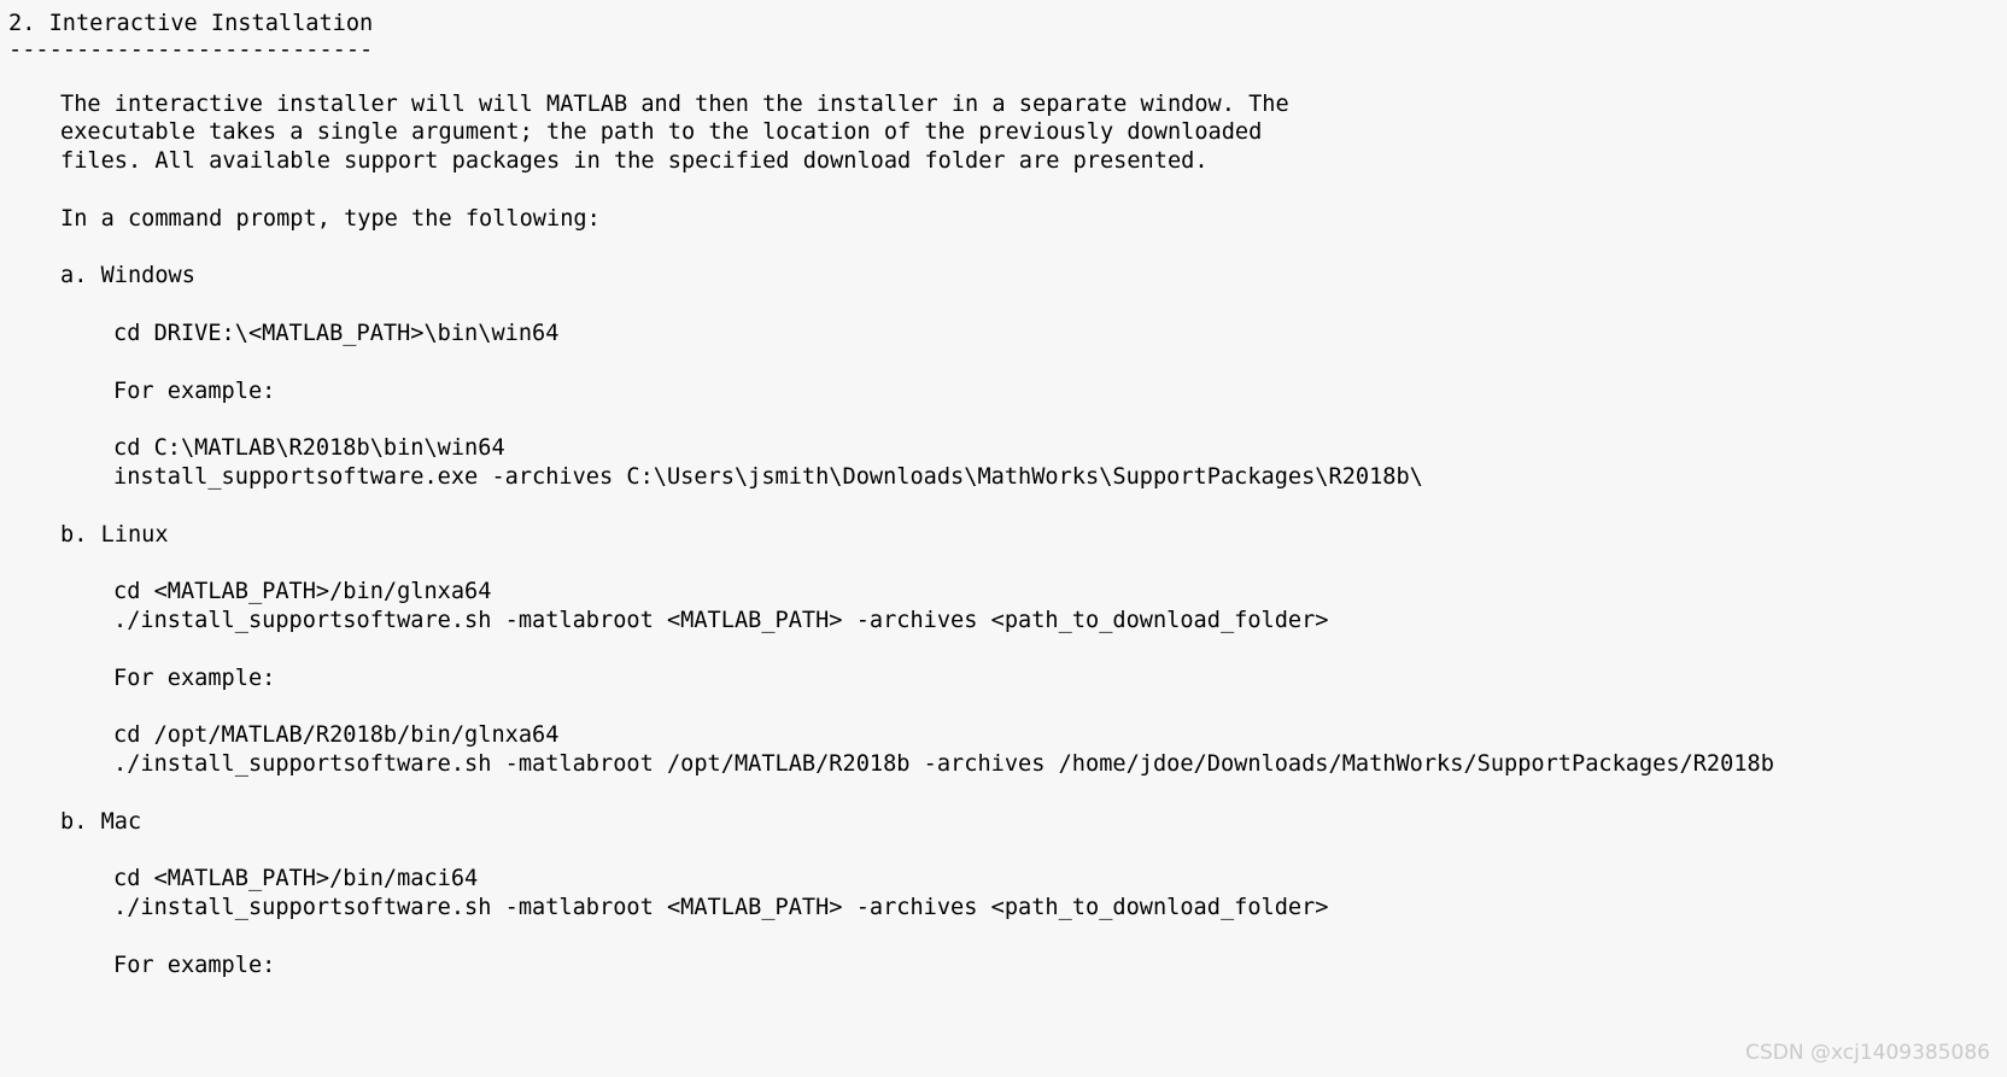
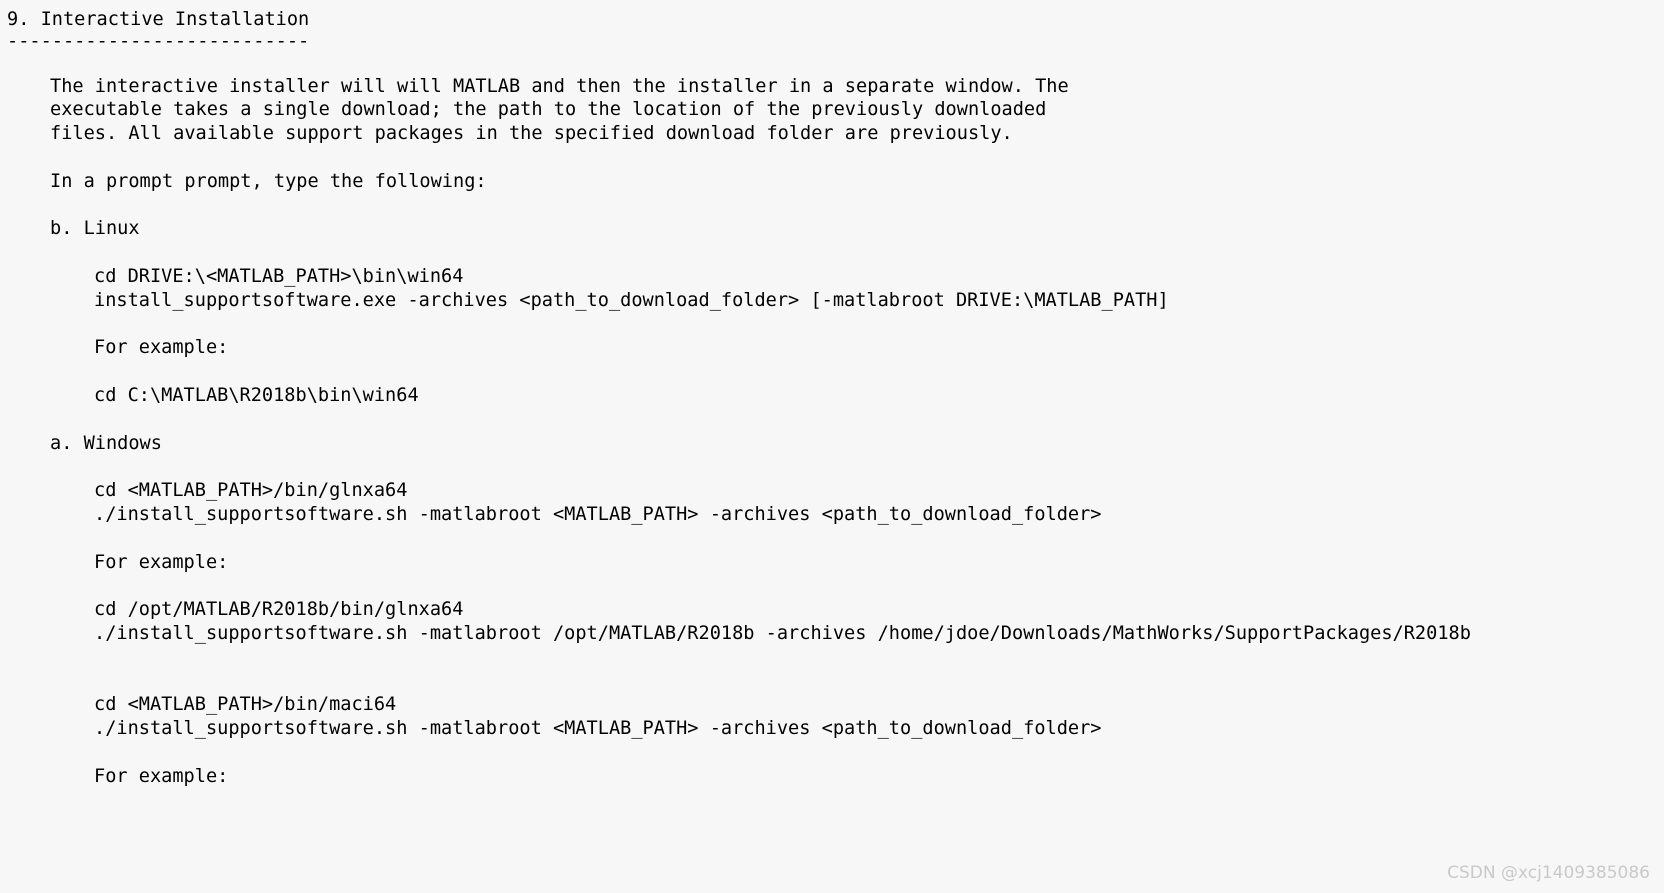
- 2. Interactive Installation
+ 9. Interactive Installation
  ---------------------------
  The interactive installer will will MATLAB and then the installer in a separate window. The
- executable takes a single argument; the path to the location of the previously downloaded
+ executable takes a single download; the path to the location of the previously downloaded
- files. All available support packages in the specified download folder are presented.
+ files. All available support packages in the specified download folder are previously.
- In a command prompt, type the following:
+ In a prompt prompt, type the following:
- a. Windows
+ b. Linux
  cd DRIVE:\<MATLAB_PATH>\bin\win64
+ install_supportsoftware.exe -archives <path_to_download_folder> [-matlabroot DRIVE:\MATLAB_PATH]
  For example:
  cd C:\MATLAB\R2018b\bin\win64
- install_supportsoftware.exe -archives C:\Users\jsmith\Downloads\MathWorks\SupportPackages\R2018b\
- b. Linux
+ a. Windows
  cd <MATLAB_PATH>/bin/glnxa64
  ./install_supportsoftware.sh -matlabroot <MATLAB_PATH> -archives <path_to_download_folder>
  For example:
  cd /opt/MATLAB/R2018b/bin/glnxa64
  ./install_supportsoftware.sh -matlabroot /opt/MATLAB/R2018b -archives /home/jdoe/Downloads/MathWorks/SupportPackages/R2018b
- b. Mac
  cd <MATLAB_PATH>/bin/maci64
  ./install_supportsoftware.sh -matlabroot <MATLAB_PATH> -archives <path_to_download_folder>
  For example:
  CSDN @xcj1409385086
